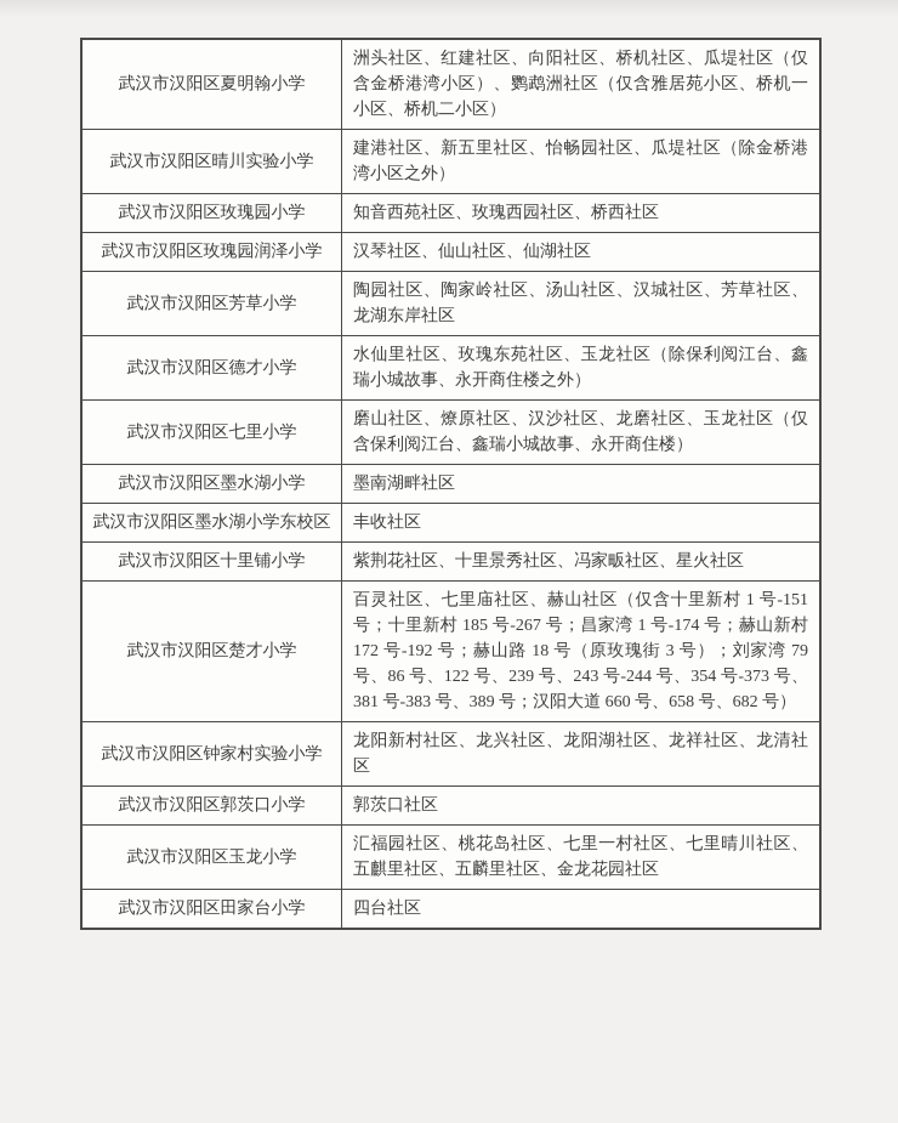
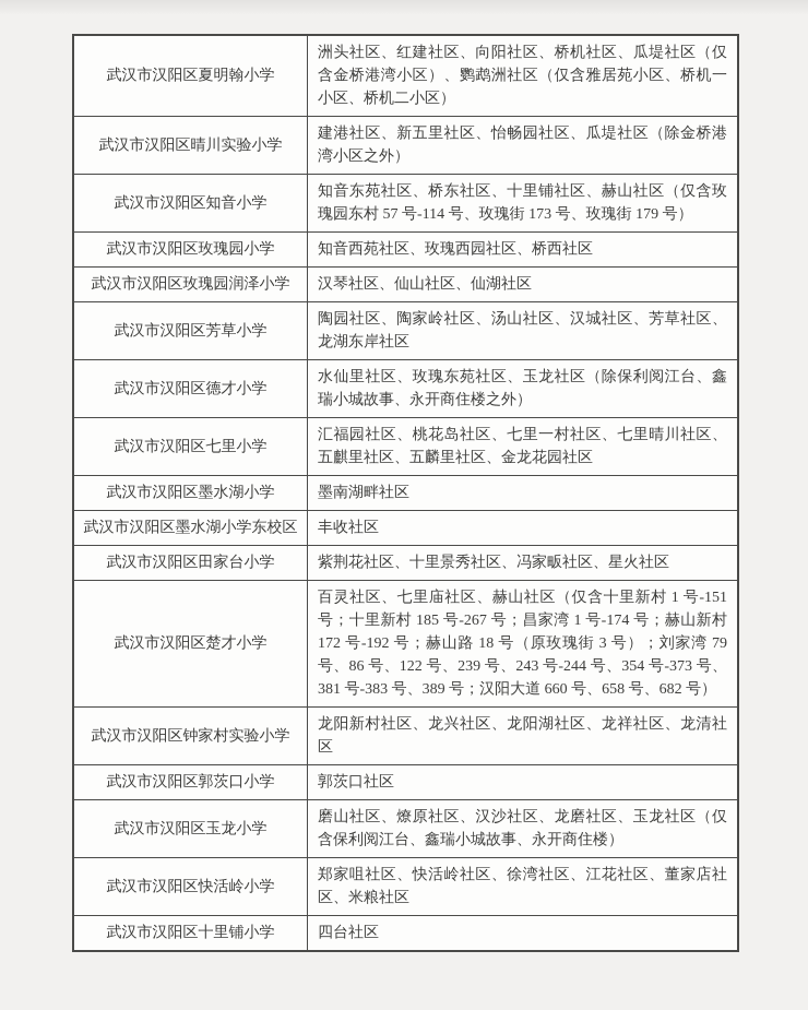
  武汉市汉阳区夏明翰小学	洲头社区、红建社区、向阳社区、桥机社区、瓜堤社区（仅含金桥港湾小区）、鹦鹉洲社区（仅含雅居苑小区、桥机一小区、桥机二小区）
  武汉市汉阳区晴川实验小学	建港社区、新五里社区、怡畅园社区、瓜堤社区（除金桥港湾小区之外）
+ 武汉市汉阳区知音小学	知音东苑社区、桥东社区、十里铺社区、赫山社区（仅含玫瑰园东村 57 号-114 号、玫瑰街 173 号、玫瑰街 179 号）
  武汉市汉阳区玫瑰园小学	知音西苑社区、玫瑰西园社区、桥西社区
  武汉市汉阳区玫瑰园润泽小学	汉琴社区、仙山社区、仙湖社区
  武汉市汉阳区芳草小学	陶园社区、陶家岭社区、汤山社区、汉城社区、芳草社区、龙湖东岸社区
  武汉市汉阳区德才小学	水仙里社区、玫瑰东苑社区、玉龙社区（除保利阅江台、鑫瑞小城故事、永开商住楼之外）
- 武汉市汉阳区七里小学	磨山社区、燎原社区、汉沙社区、龙磨社区、玉龙社区（仅含保利阅江台、鑫瑞小城故事、永开商住楼）
+ 武汉市汉阳区七里小学	汇福园社区、桃花岛社区、七里一村社区、七里晴川社区、五麒里社区、五麟里社区、金龙花园社区
  武汉市汉阳区墨水湖小学	墨南湖畔社区
  武汉市汉阳区墨水湖小学东校区	丰收社区
- 武汉市汉阳区十里铺小学	紫荆花社区、十里景秀社区、冯家畈社区、星火社区
+ 武汉市汉阳区田家台小学	紫荆花社区、十里景秀社区、冯家畈社区、星火社区
  武汉市汉阳区楚才小学	百灵社区、七里庙社区、赫山社区（仅含十里新村 1 号-151 号；十里新村 185 号-267 号；昌家湾 1 号-174 号；赫山新村 172 号-192 号；赫山路 18 号（原玫瑰街 3 号）；刘家湾 79 号、86 号、122 号、239 号、243 号-244 号、354 号-373 号、381 号-383 号、389 号；汉阳大道 660 号、658 号、682 号）
  武汉市汉阳区钟家村实验小学	龙阳新村社区、龙兴社区、龙阳湖社区、龙祥社区、龙清社区
  武汉市汉阳区郭茨口小学	郭茨口社区
- 武汉市汉阳区玉龙小学	汇福园社区、桃花岛社区、七里一村社区、七里晴川社区、五麒里社区、五麟里社区、金龙花园社区
+ 武汉市汉阳区玉龙小学	磨山社区、燎原社区、汉沙社区、龙磨社区、玉龙社区（仅含保利阅江台、鑫瑞小城故事、永开商住楼）
+ 武汉市汉阳区快活岭小学	郑家咀社区、快活岭社区、徐湾社区、江花社区、董家店社区、米粮社区
- 武汉市汉阳区田家台小学	四台社区
+ 武汉市汉阳区十里铺小学	四台社区
